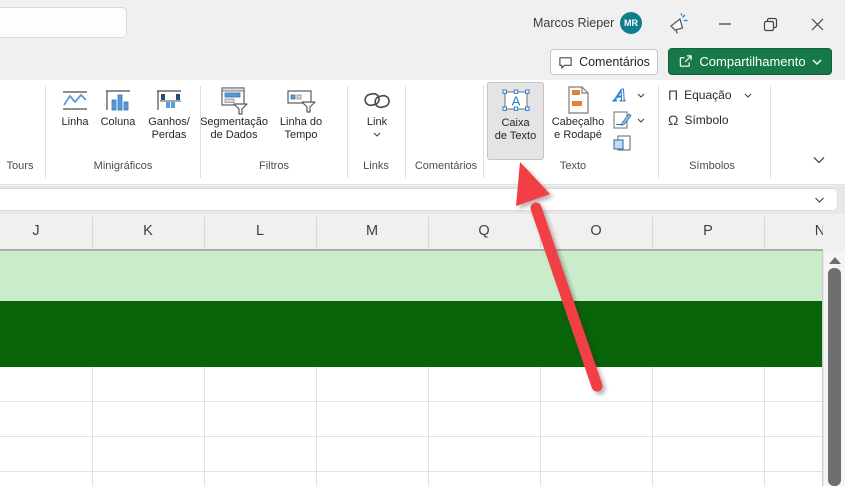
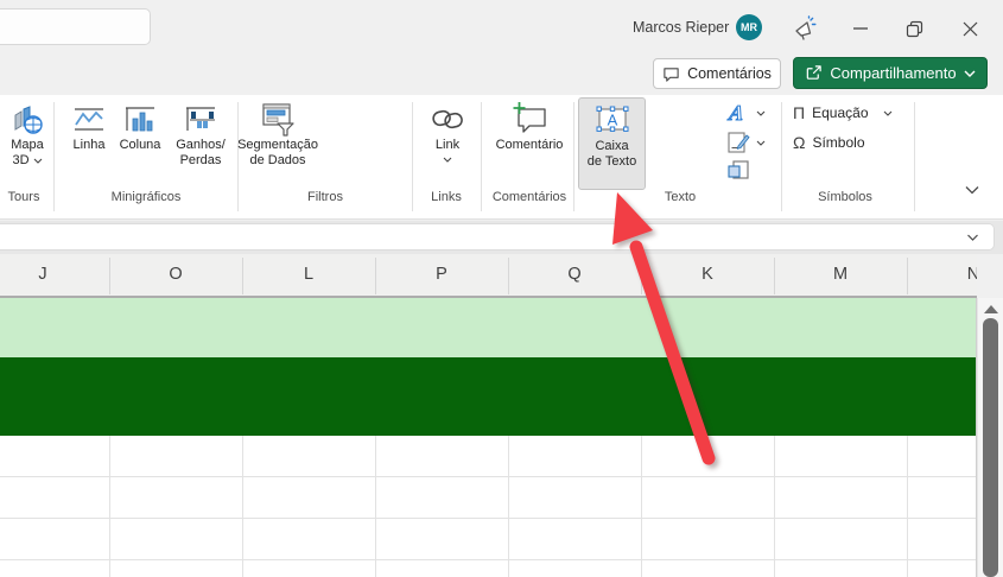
  Marcos Rieper
  MR
  Comentários
  Compartilhamento
+ Mapa
+ 3D
  Linha
  Coluna
  Ganhos/
  Perdas
  Segmentação
  de Dados
- Linha do
- Tempo
  Link
+ Comentário
  A
  Caixa
  de Texto
- Cabeçalho
- e Rodapé
  Π
  Equação
  Ω
  Símbolo
  Tours
  Minigráficos
  Filtros
  Links
  Comentários
  Texto
  Símbolos
  J
- K
+ O
  L
- M
+ P
  Q
- O
+ K
- P
+ M
  N
